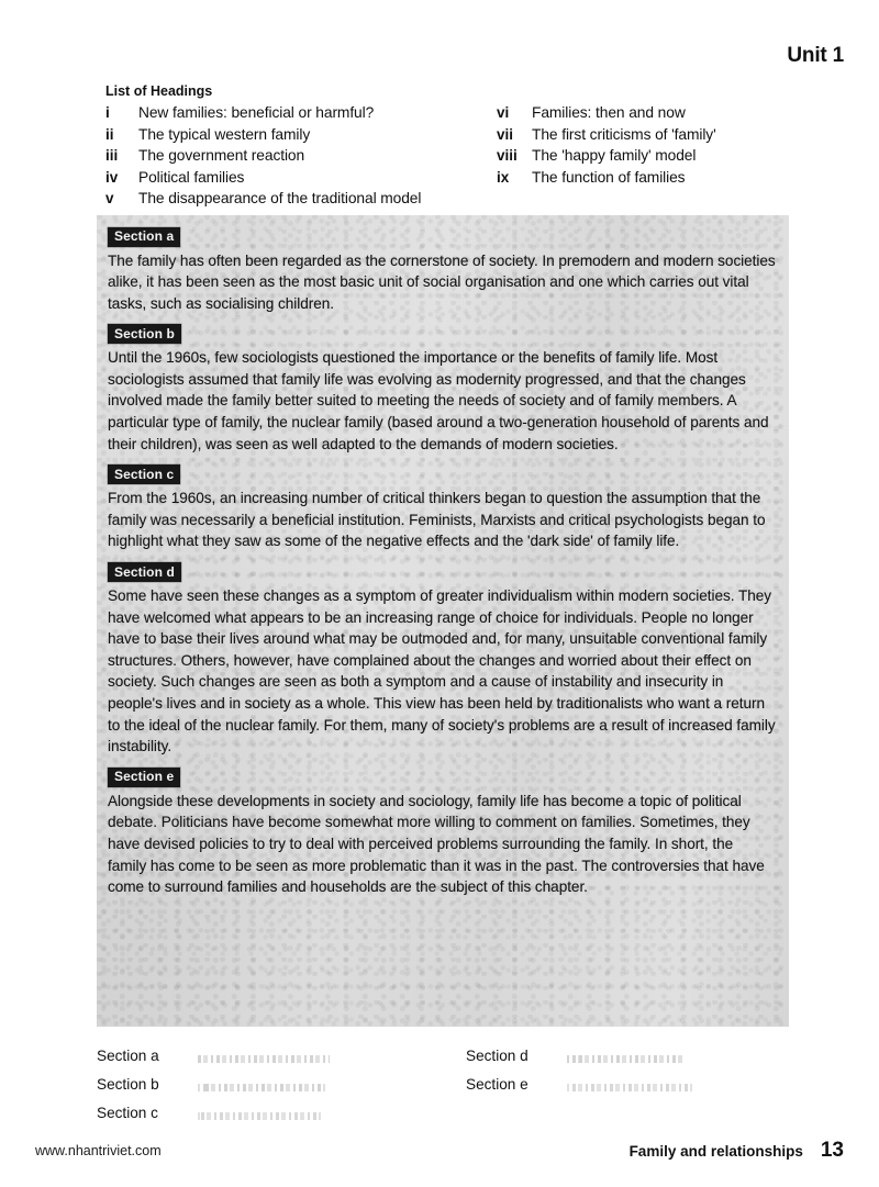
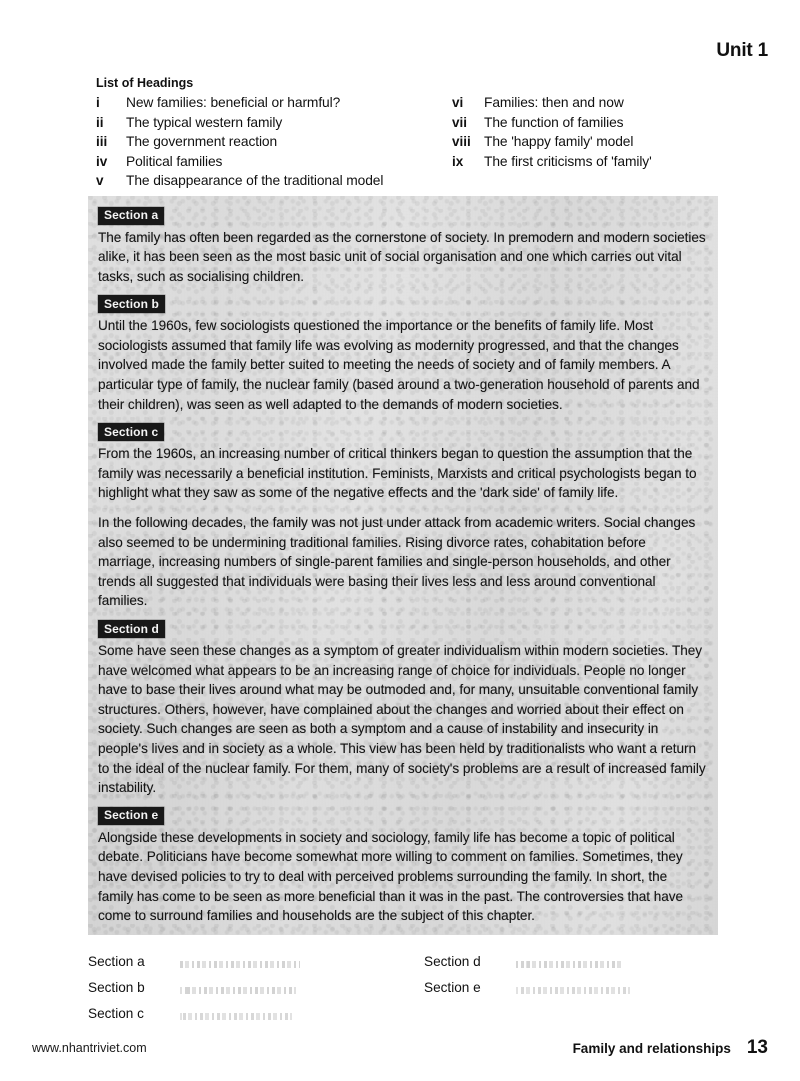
  Unit 1
  List of Headings
  i
  New families: beneficial or harmful?
  ii
  The typical western family
  iii
  The government reaction
  iv
  Political families
  v
  The disappearance of the traditional model
  vi
  Families: then and now
  vii
- The first criticisms of 'family'
+ The function of families
  viii
  The 'happy family' model
  ix
- The function of families
+ The first criticisms of 'family'
  Section a
  The family has often been regarded as the cornerstone of society. In premodern and modern societies alike, it has been seen as the most basic unit of social organisation and one which carries out vital tasks, such as socialising children.
  Section b
  Until the 1960s, few sociologists questioned the importance or the benefits of family life. Most sociologists assumed that family life was evolving as modernity progressed, and that the changes involved made the family better suited to meeting the needs of society and of family members. A particular type of family, the nuclear family (based around a two-generation household of parents and their children), was seen as well adapted to the demands of modern societies.
  Section c
  From the 1960s, an increasing number of critical thinkers began to question the assumption that the family was necessarily a beneficial institution. Feminists, Marxists and critical psychologists began to highlight what they saw as some of the negative effects and the 'dark side' of family life.
+ In the following decades, the family was not just under attack from academic writers. Social changes also seemed to be undermining traditional families. Rising divorce rates, cohabitation before marriage, increasing numbers of single-parent families and single-person households, and other trends all suggested that individuals were basing their lives less and less around conventional families.
  Section d
  Some have seen these changes as a symptom of greater individualism within modern societies. They have welcomed what appears to be an increasing range of choice for individuals. People no longer have to base their lives around what may be outmoded and, for many, unsuitable conventional family structures. Others, however, have complained about the changes and worried about their effect on society. Such changes are seen as both a symptom and a cause of instability and insecurity in people's lives and in society as a whole. This view has been held by traditionalists who want a return to the ideal of the nuclear family. For them, many of society's problems are a result of increased family instability.
  Section e
- Alongside these developments in society and sociology, family life has become a topic of political debate. Politicians have become somewhat more willing to comment on families. Sometimes, they have devised policies to try to deal with perceived problems surrounding the family. In short, the family has come to be seen as more problematic than it was in the past. The controversies that have come to surround families and households are the subject of this chapter.
+ Alongside these developments in society and sociology, family life has become a topic of political debate. Politicians have become somewhat more willing to comment on families. Sometimes, they have devised policies to try to deal with perceived problems surrounding the family. In short, the family has come to be seen as more beneficial than it was in the past. The controversies that have come to surround families and households are the subject of this chapter.
  Section a
  Section b
  Section c
  Section d
  Section e
  www.nhantriviet.com
  Family and relationships
  13
